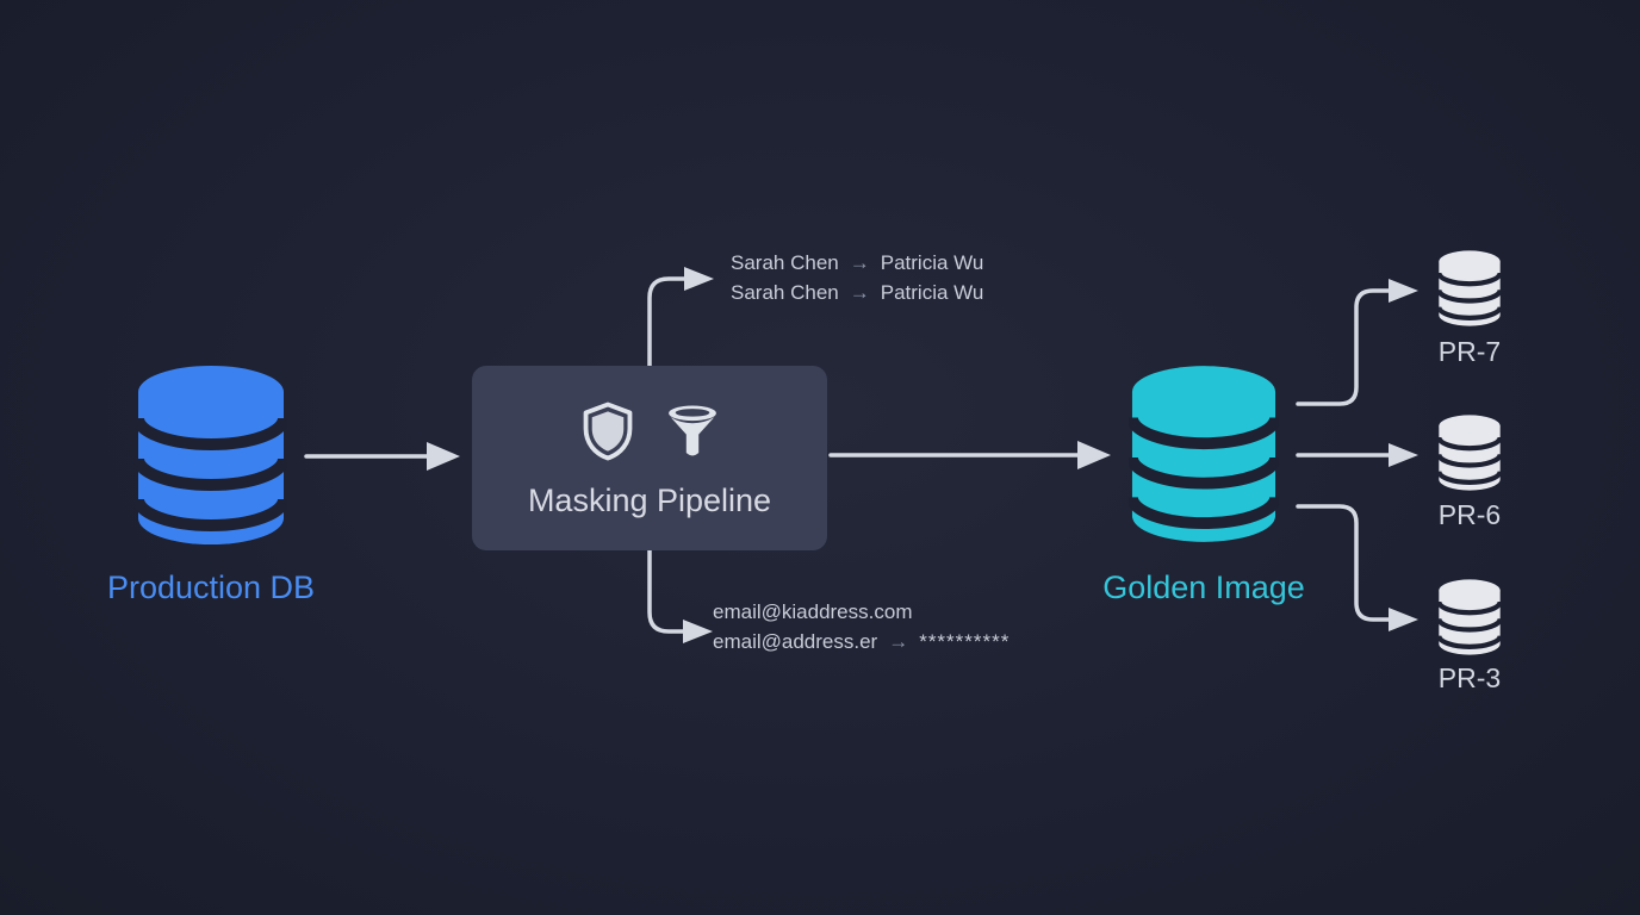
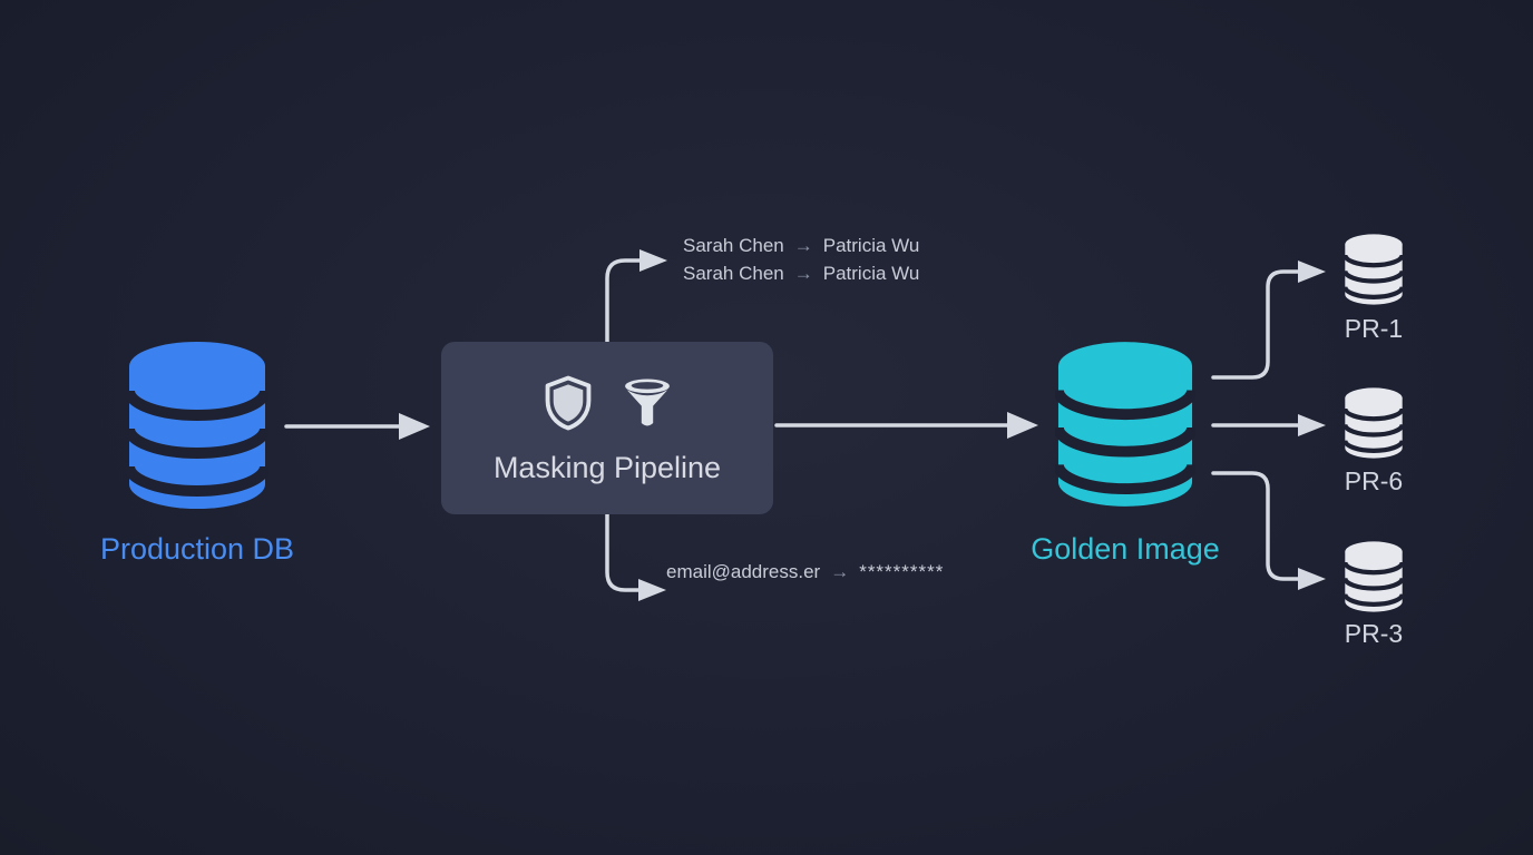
  Production DB
  Masking Pipeline
  Golden Image
- PR-7
+ PR-1
  PR-6
  PR-3
  Sarah Chen
  →
  Patricia Wu
  Sarah Chen
  →
  Patricia Wu
- email@kiaddress.com
  email@address.er
  →
  **********
